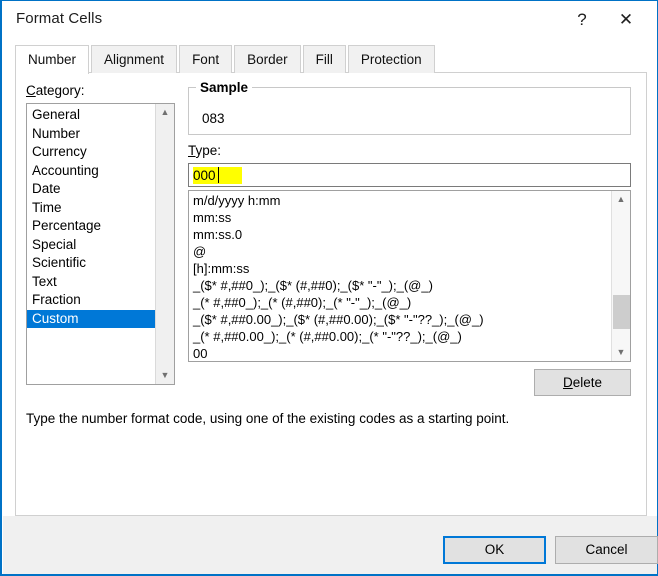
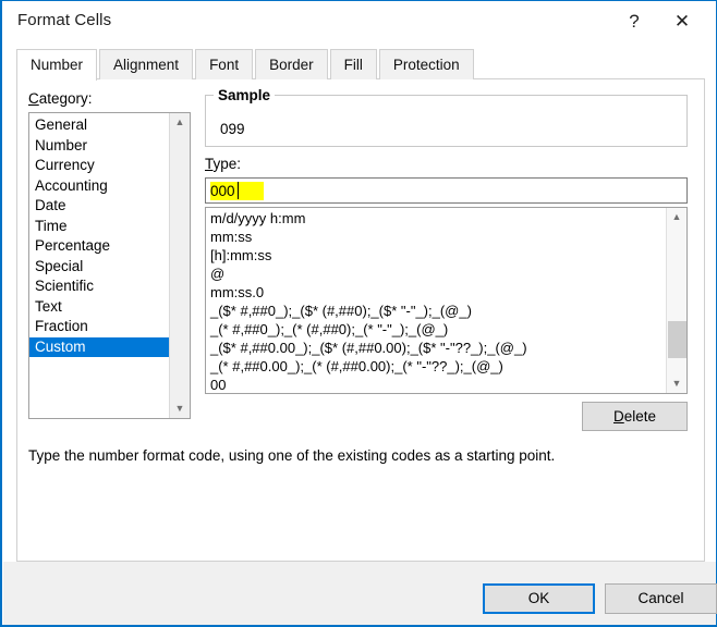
  Format Cells
  ?
  ✕
  Number
  Alignment
  Font
  Border
  Fill
  Protection
  Category:
  General
  Number
  Currency
  Accounting
  Date
  Time
  Percentage
  Special
  Scientific
  Text
  Fraction
  Custom
  ▲
  ▼
  Sample
- 083
+ 099
  Type:
  000
  m/d/yyyy h:mm
  mm:ss
- mm:ss.0
+ [h]:mm:ss
  @
- [h]:mm:ss
+ mm:ss.0
  _($* #,##0_);_($* (#,##0);_($* "-"_);_(@_)
  _(* #,##0_);_(* (#,##0);_(* "-"_);_(@_)
  _($* #,##0.00_);_($* (#,##0.00);_($* "-"??_);_(@_)
  _(* #,##0.00_);_(* (#,##0.00);_(* "-"??_);_(@_)
  00
  ▲
  ▼
  Delete
  Type the number format code, using one of the existing codes as a starting point.
  OK
  Cancel
